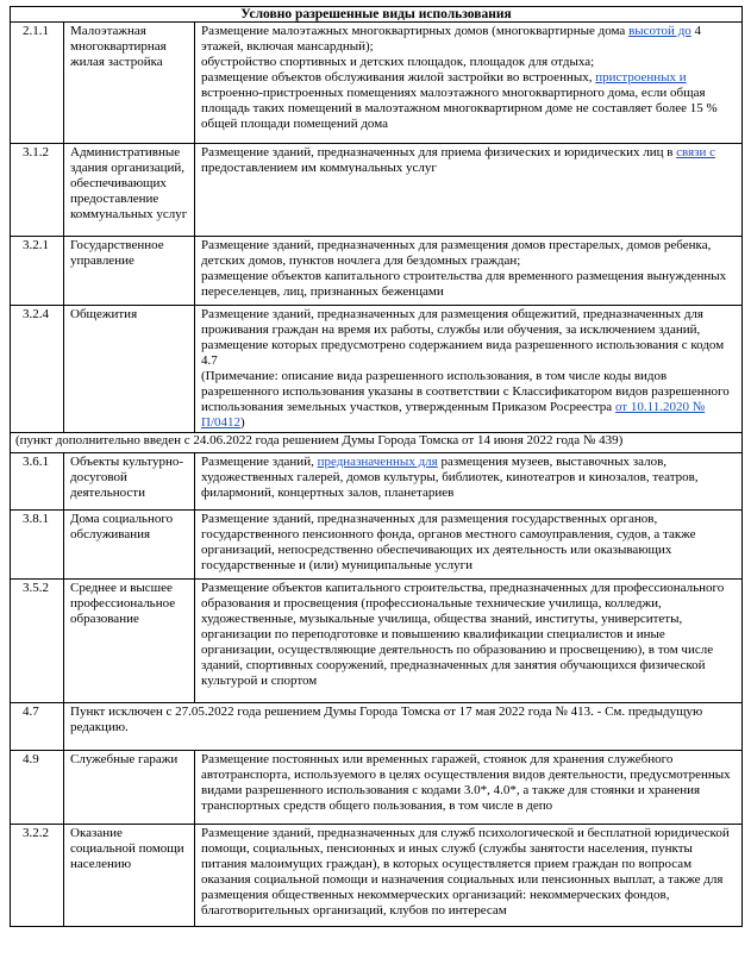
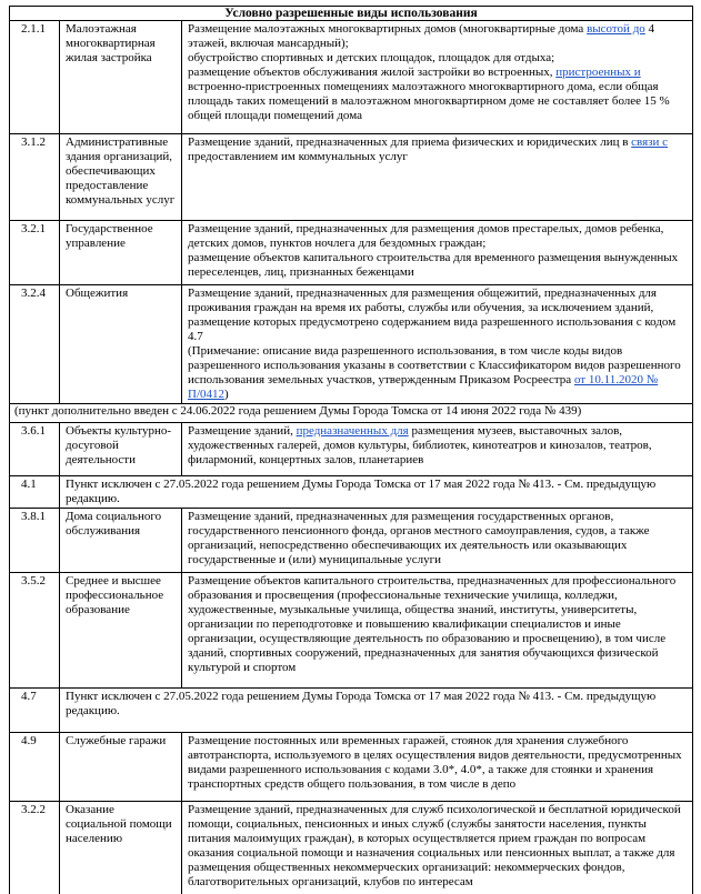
  Условно разрешенные виды использования
  2.1.1	Малоэтажная многоквартирная жилая застройка	Размещение малоэтажных многоквартирных домов (многоквартирные дома высотой до 4 этажей, включая мансардный);обустройство спортивных и детских площадок, площадок для отдыха;размещение объектов обслуживания жилой застройки во встроенных, пристроенных и встроенно-пристроенных помещениях малоэтажного многоквартирного дома, если общая площадь таких помещений в малоэтажном многоквартирном доме не составляет более 15 % общей площади помещений дома
  3.1.2	Административные здания организаций, обеспечивающих предоставление коммунальных услуг	Размещение зданий, предназначенных для приема физических и юридических лиц в связи с предоставлением им коммунальных услуг
  3.2.1	Государственное управление	Размещение зданий, предназначенных для размещения домов престарелых, домов ребенка, детских домов, пунктов ночлега для бездомных граждан;размещение объектов капитального строительства для временного размещения вынужденных переселенцев, лиц, признанных беженцами
  3.2.4	Общежития	Размещение зданий, предназначенных для размещения общежитий, предназначенных для проживания граждан на время их работы, службы или обучения, за исключением зданий, размещение которых предусмотрено содержанием вида разрешенного использования с кодом 4.7(Примечание: описание вида разрешенного использования, в том числе коды видов разрешенного использования указаны в соответствии с Классификатором видов разрешенного использования земельных участков, утвержденным Приказом Росреестра от 10.11.2020 № П/0412)
  (пункт дополнительно введен с 24.06.2022 года решением Думы Города Томска от 14 июня 2022 года № 439)
  3.6.1	Объекты культурно-досуговой деятельности	Размещение зданий, предназначенных для размещения музеев, выставочных залов, художественных галерей, домов культуры, библиотек, кинотеатров и кинозалов, театров, филармоний, концертных залов, планетариев
+ 4.1	Пункт исключен с 27.05.2022 года решением Думы Города Томска от 17 мая 2022 года № 413. - См. предыдущую редакцию.
  3.8.1	Дома социального обслуживания	Размещение зданий, предназначенных для размещения государственных органов, государственного пенсионного фонда, органов местного самоуправления, судов, а также организаций, непосредственно обеспечивающих их деятельность или оказывающих государственные и (или) муниципальные услуги
  3.5.2	Среднее и высшее профессиональное образование	Размещение объектов капитального строительства, предназначенных для профессионального образования и просвещения (профессиональные технические училища, колледжи, художественные, музыкальные училища, общества знаний, институты, университеты, организации по переподготовке и повышению квалификации специалистов и иные организации, осуществляющие деятельность по образованию и просвещению), в том числе зданий, спортивных сооружений, предназначенных для занятия обучающихся физической культурой и спортом
  4.7	Пункт исключен с 27.05.2022 года решением Думы Города Томска от 17 мая 2022 года № 413. - См. предыдущую редакцию.
  4.9	Служебные гаражи	Размещение постоянных или временных гаражей, стоянок для хранения служебного автотранспорта, используемого в целях осуществления видов деятельности, предусмотренных видами разрешенного использования с кодами 3.0*, 4.0*, а также для стоянки и хранения транспортных средств общего пользования, в том числе в депо
  3.2.2	Оказание социальной помощи населению	Размещение зданий, предназначенных для служб психологической и бесплатной юридической помощи, социальных, пенсионных и иных служб (службы занятости населения, пункты питания малоимущих граждан), в которых осуществляется прием граждан по вопросам оказания социальной помощи и назначения социальных или пенсионных выплат, а также для размещения общественных некоммерческих организаций: некоммерческих фондов, благотворительных организаций, клубов по интересам
